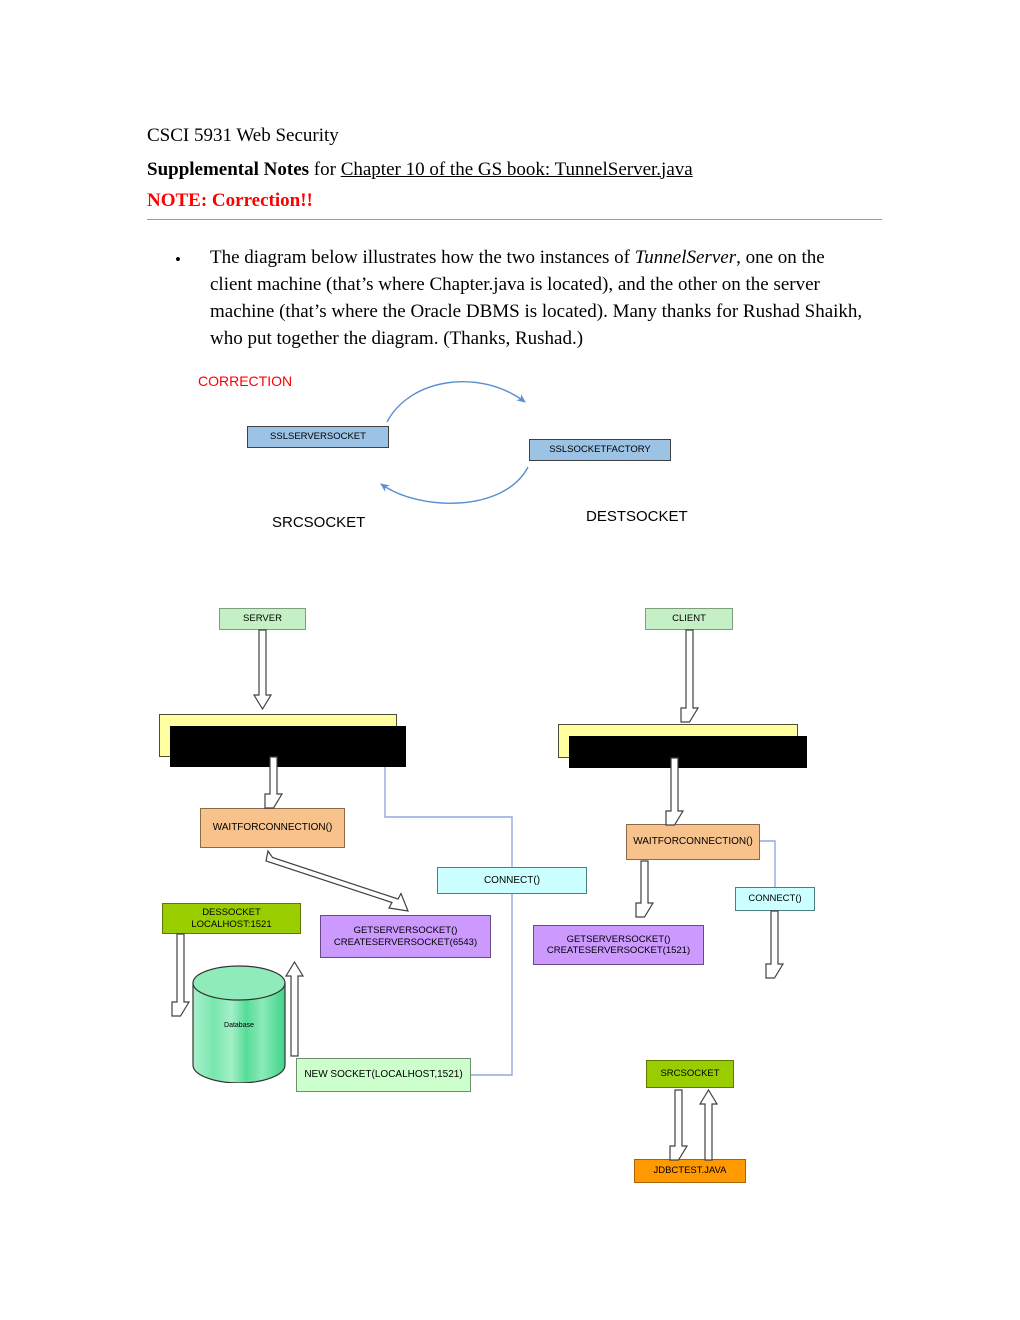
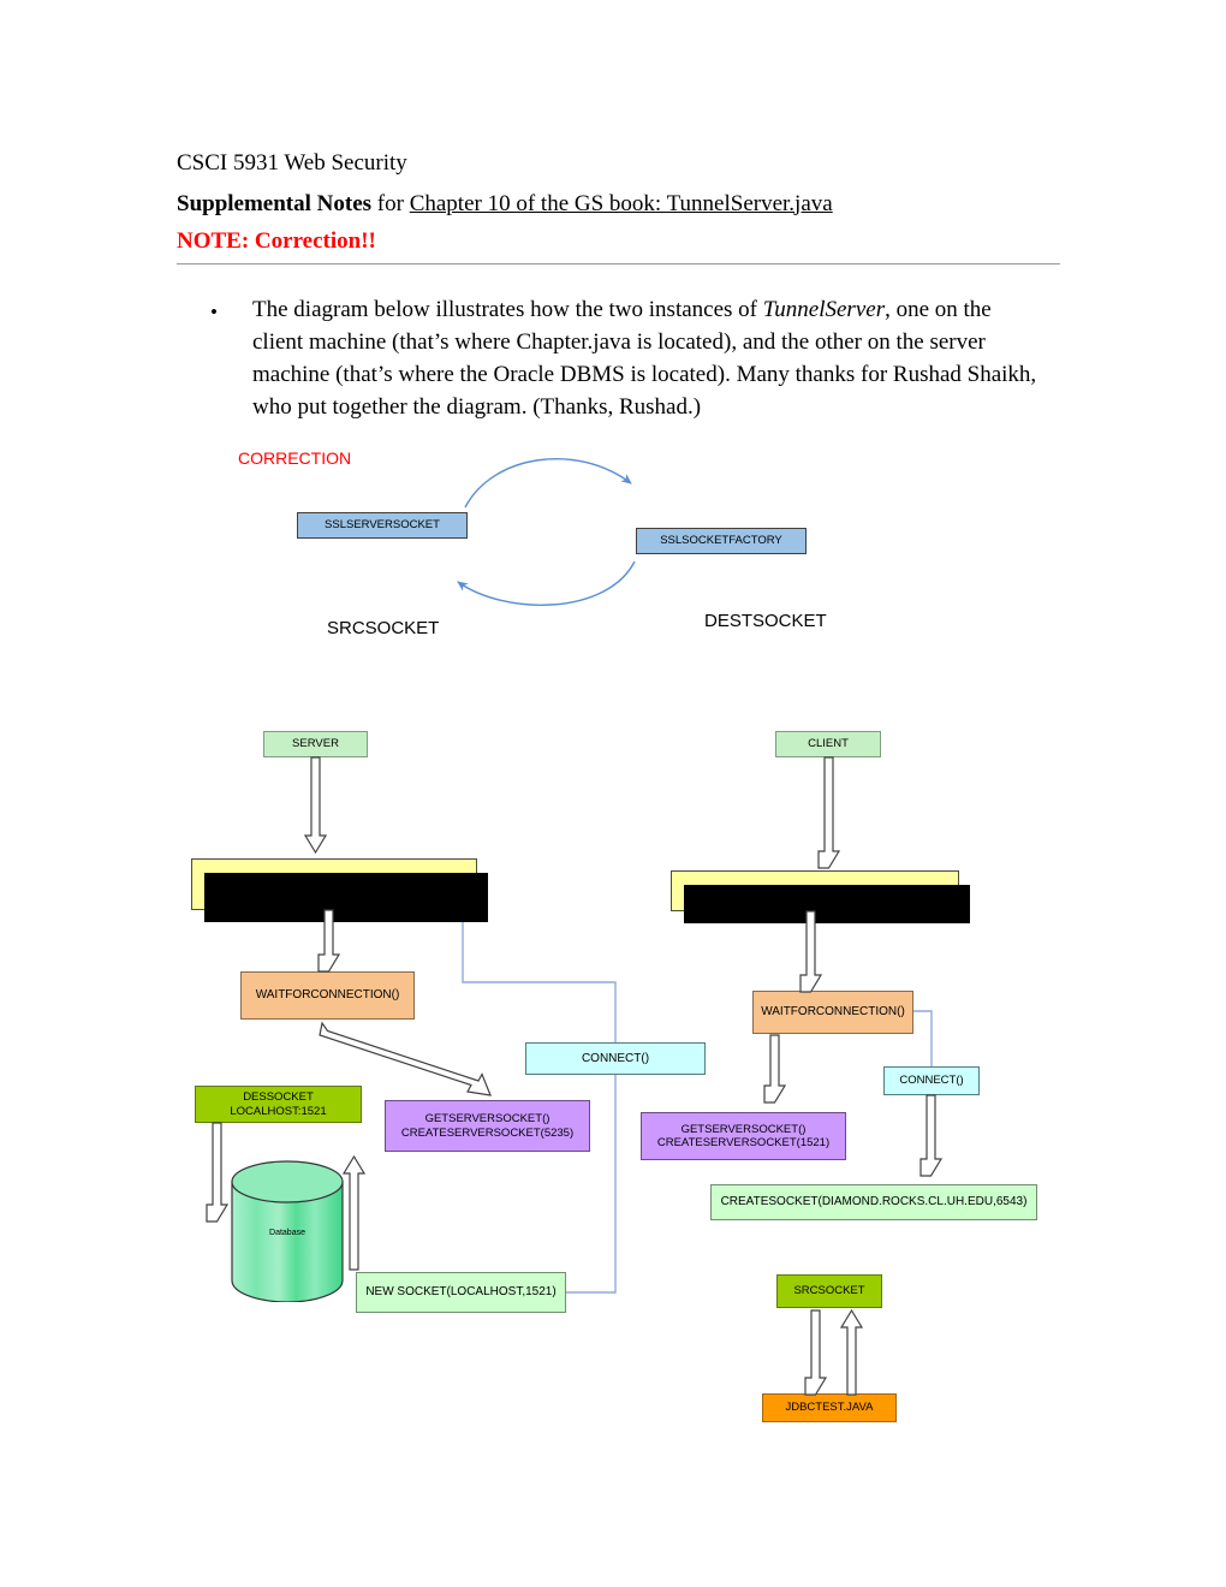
  CSCI 5931 Web Security
  Supplemental Notes for Chapter 10 of the GS book: TunnelServer.java
  NOTE: Correction!!
  •
  The diagram below illustrates how the two instances of TunnelServer, one on the client machine (that’s where Chapter.java is located), and the other on the server machine (that’s where the Oracle DBMS is located). Many thanks for Rushad Shaikh, who put together the diagram. (Thanks, Rushad.)
  CORRECTION
  SSLSERVERSOCKET
  SSLSOCKETFACTORY
  SRCSOCKET
  DESTSOCKET
  SERVER
  WAITFORCONNECTION()
  DESSOCKET
  LOCALHOST:1521
  GETSERVERSOCKET()
- CREATESERVERSOCKET(6543)
+ CREATESERVERSOCKET(5235)
  NEW SOCKET(LOCALHOST,1521)
  CONNECT()
  CLIENT
  TUNNELSERVER(-,-,-,REMOTE=FALSE)
  WAITFORCONNECTION()
  CONNECT()
  GETSERVERSOCKET()
  CREATESERVERSOCKET(1521)
+ CREATESOCKET(DIAMOND.ROCKS.CL.UH.EDU,6543)
  SRCSOCKET
  JDBCTEST.JAVA
